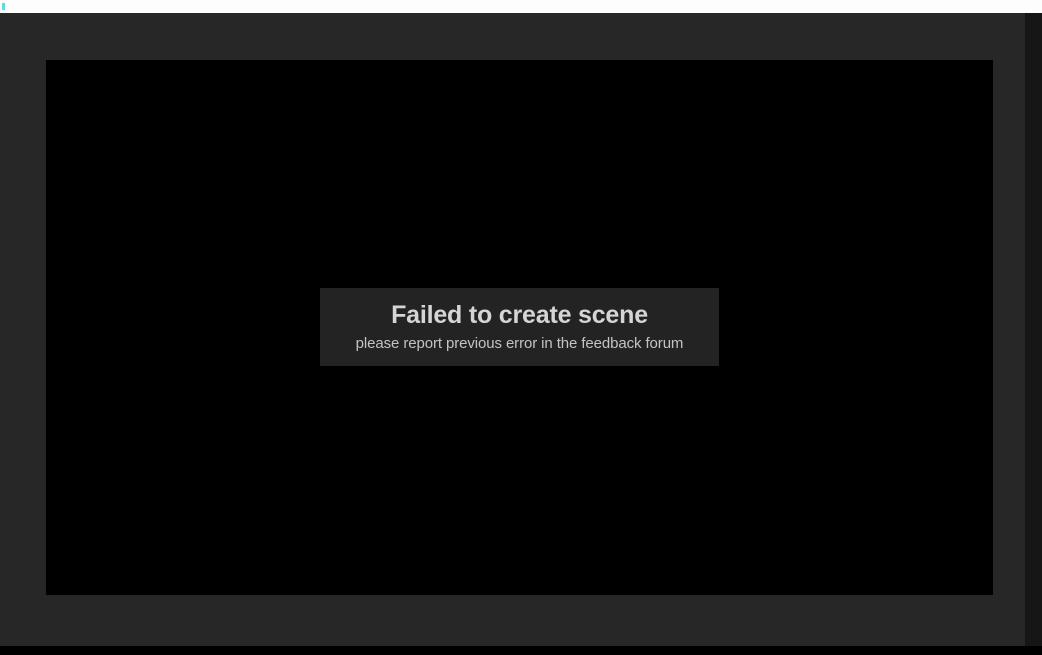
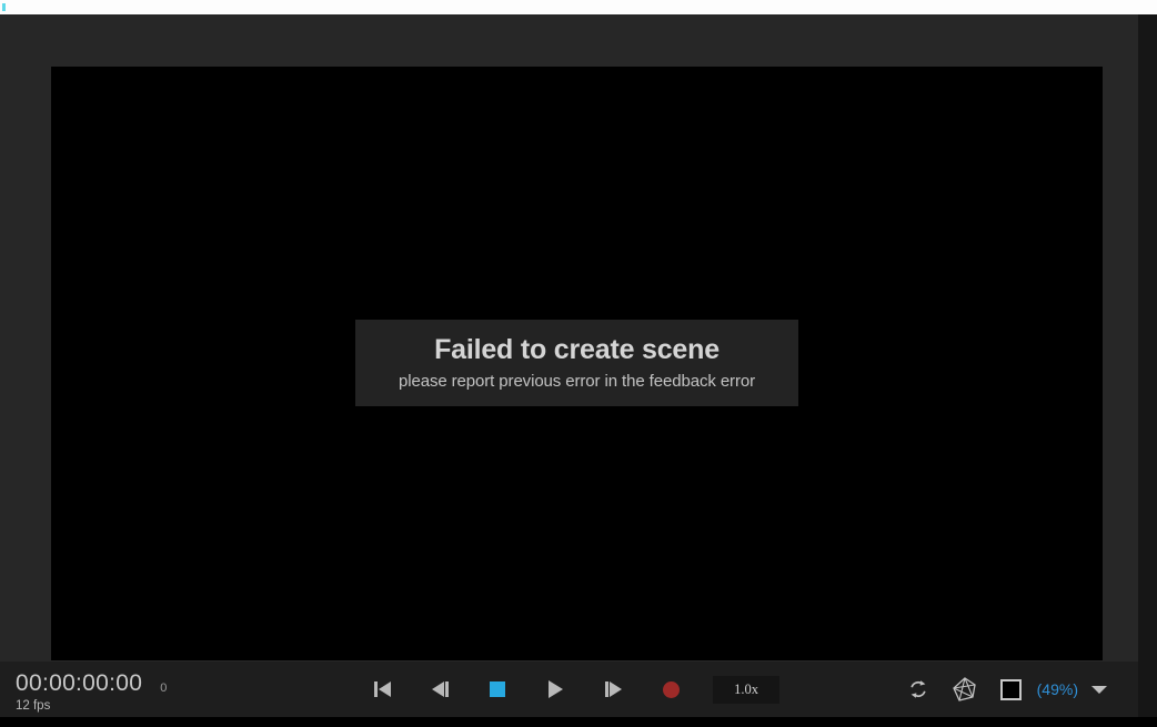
  Failed to create scene
- please report previous error in the feedback forum
+ please report previous error in the feedback error
+ 00:00:00:00
+ 0
+ 12 fps
+ 1.0x
+ (49%)
